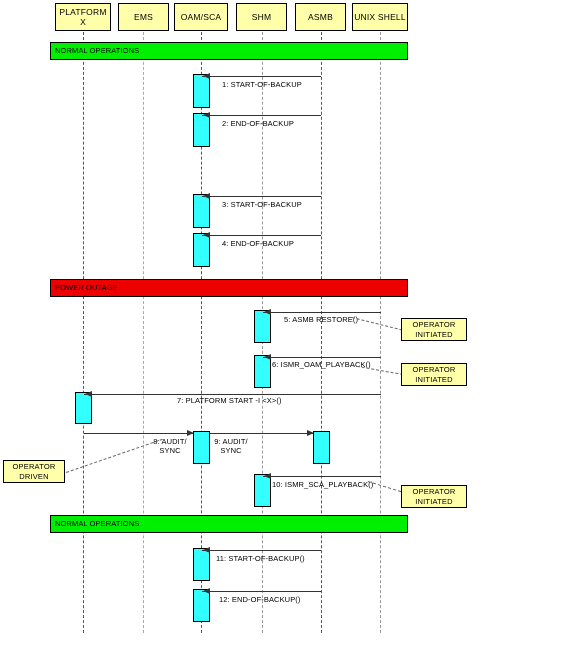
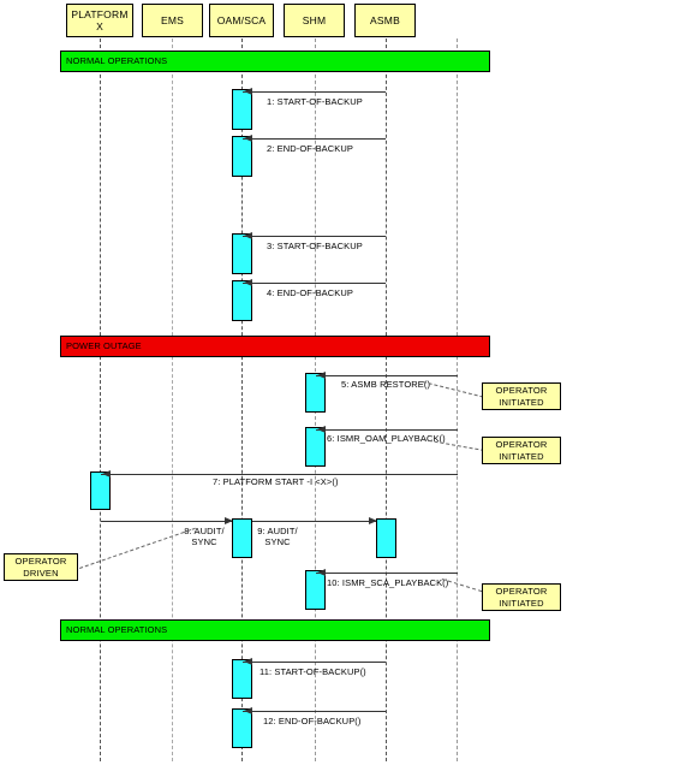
  PLATFORM
  X
  EMS
  OAM/SCA
  SHM
  ASMB
- UNIX SHELL
  NORMAL OPERATIONS
  1: START-OF-BACKUP
  2: END-OF-BACKUP
  3: START-OF-BACKUP
  4: END-OF-BACKUP
  POWER OUTAGE
  5: ASMB RESTORE()
  OPERATOR
  INITIATED
  6: ISMR_OAM_PLAYBACK()
  OPERATOR
  INITIATED
  7: PLATFORM START -I <X>()
  8: AUDIT/ SYNC
  9: AUDIT/ SYNC
  OPERATOR
  DRIVEN
  10: ISMR_SCA_PLAYBACK()
  OPERATOR
  INITIATED
  NORMAL OPERATIONS
  11: START-OF-BACKUP()
  12: END-OF-BACKUP()
